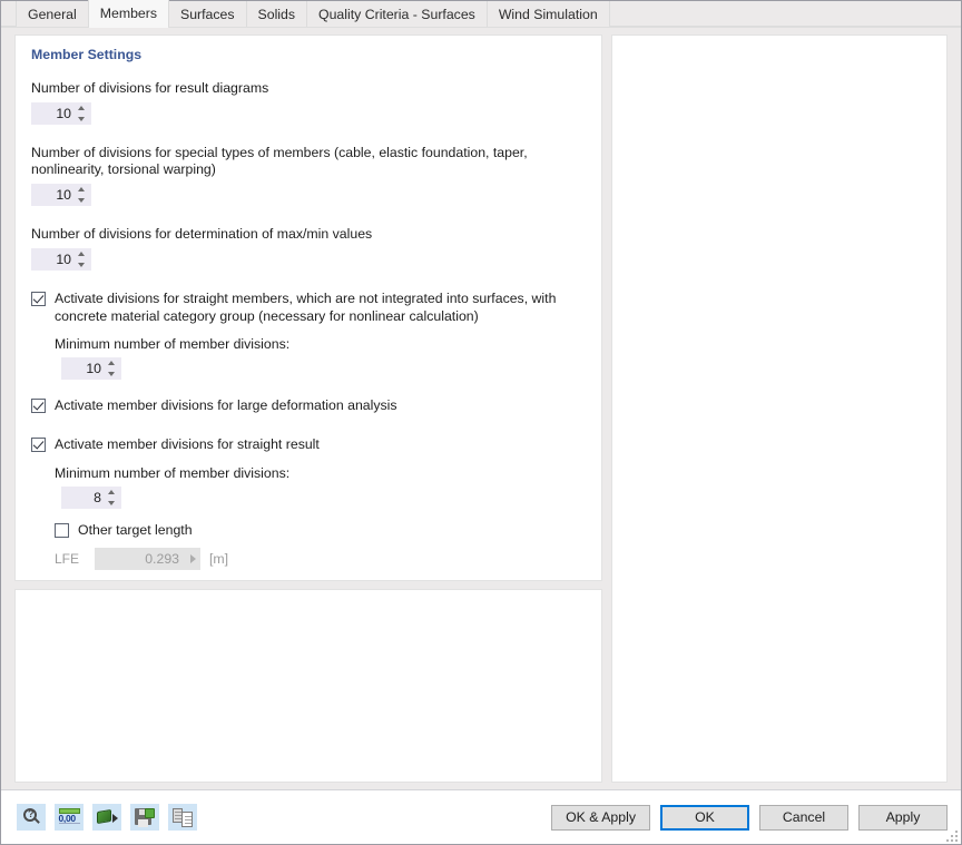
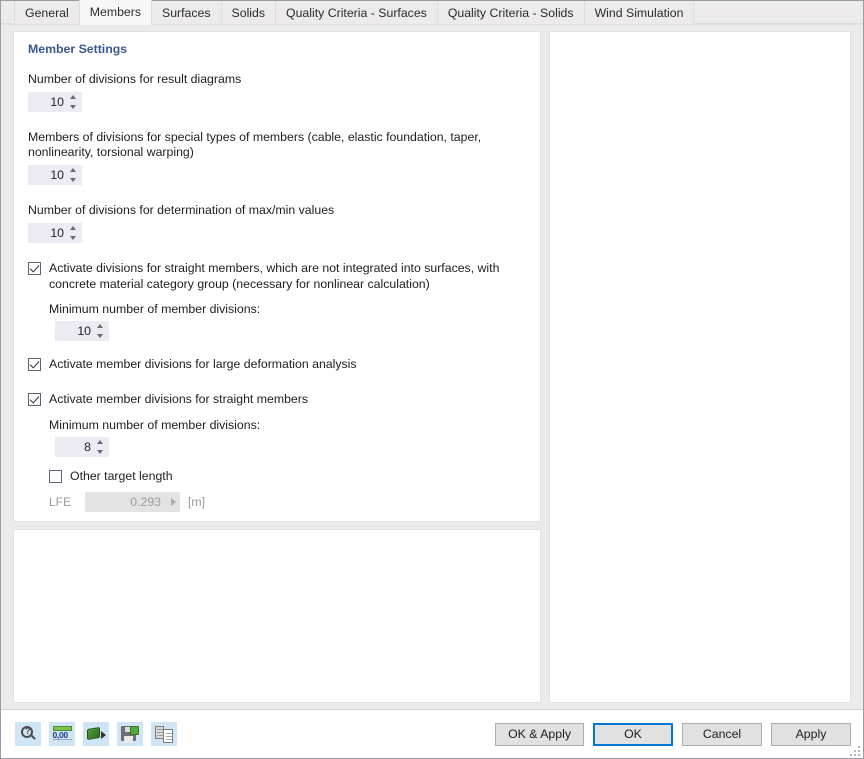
  General
  Members
  Surfaces
  Solids
  Quality Criteria - Surfaces
+ Quality Criteria - Solids
  Wind Simulation
  Member Settings
  Number of divisions for result diagrams
  10
- Number of divisions for special types of members (cable, elastic foundation, taper, nonlinearity, torsional warping)
+ Members of divisions for special types of members (cable, elastic foundation, taper, nonlinearity, torsional warping)
  10
  Number of divisions for determination of max/min values
  10
  Activate divisions for straight members, which are not integrated into surfaces, with concrete material category group (necessary for nonlinear calculation)
  Minimum number of member divisions:
  10
  Activate member divisions for large deformation analysis
- Activate member divisions for straight result
+ Activate member divisions for straight members
  Minimum number of member divisions:
  8
  Other target length
  LFE
  0.293
  [m]
  0,00
  OK & Apply
  OK
  Cancel
  Apply
